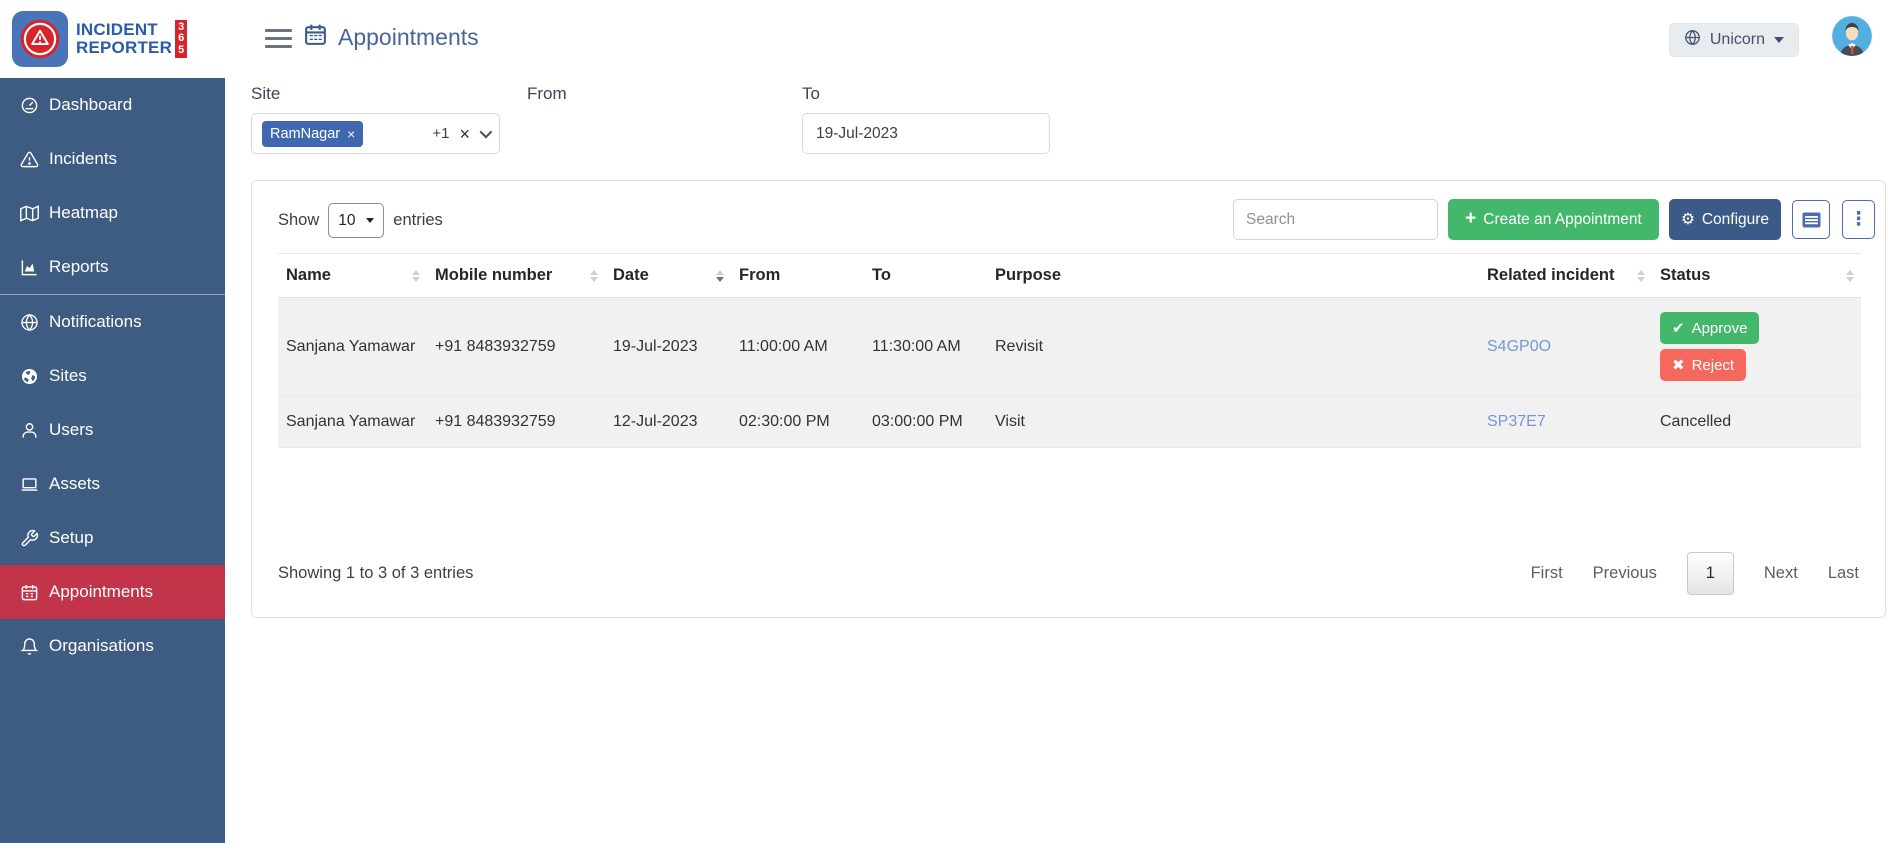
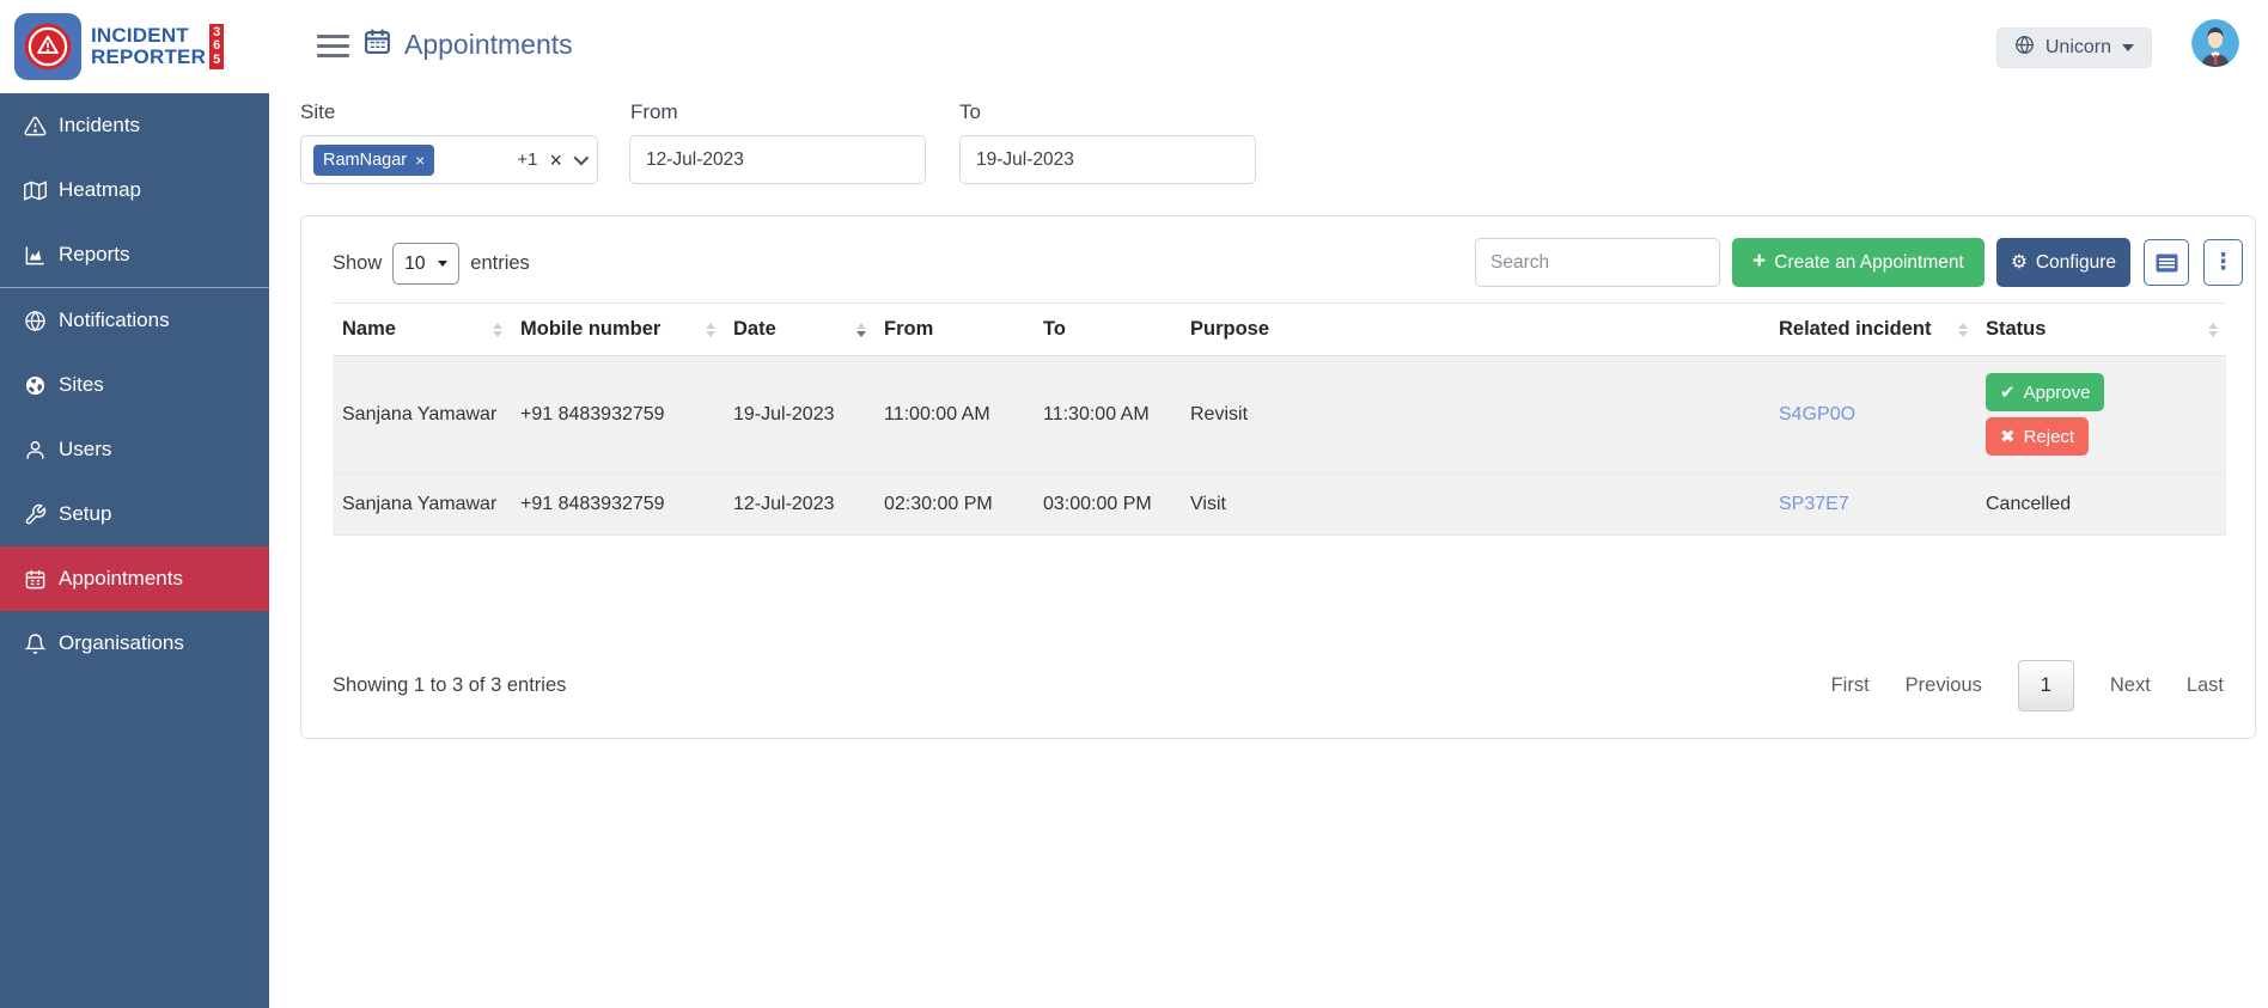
- Dashboard
  Incidents
  Heatmap
  Reports
  Notifications
  Sites
  Users
- Assets
  Setup
  Appointments
  Organisations
  INCIDENT
  REPORTER
  3
  6
  5
  Appointments
  Unicorn
  Site
  From
  To
  RamNagar
  ×
  +1
  ×
+ 12-Jul-2023
  19-Jul-2023
  Show
  10
  entries
  Search
  +
  Create an Appointment
  ⚙
  Configure
  ⋮
  Name	Mobile number	Date	From	To	Purpose	Related incident	Status
  Sanjana Yamawar	+91 8483932759	19-Jul-2023	11:00:00 AM	11:30:00 AM	Revisit	S4GP0O	✔ Approve ✖ Reject
  Sanjana Yamawar	+91 8483932759	12-Jul-2023	02:30:00 PM	03:00:00 PM	Visit	SP37E7	Cancelled
  Showing 1 to 3 of 3 entries
  First
  Previous
  1
  Next
  Last
